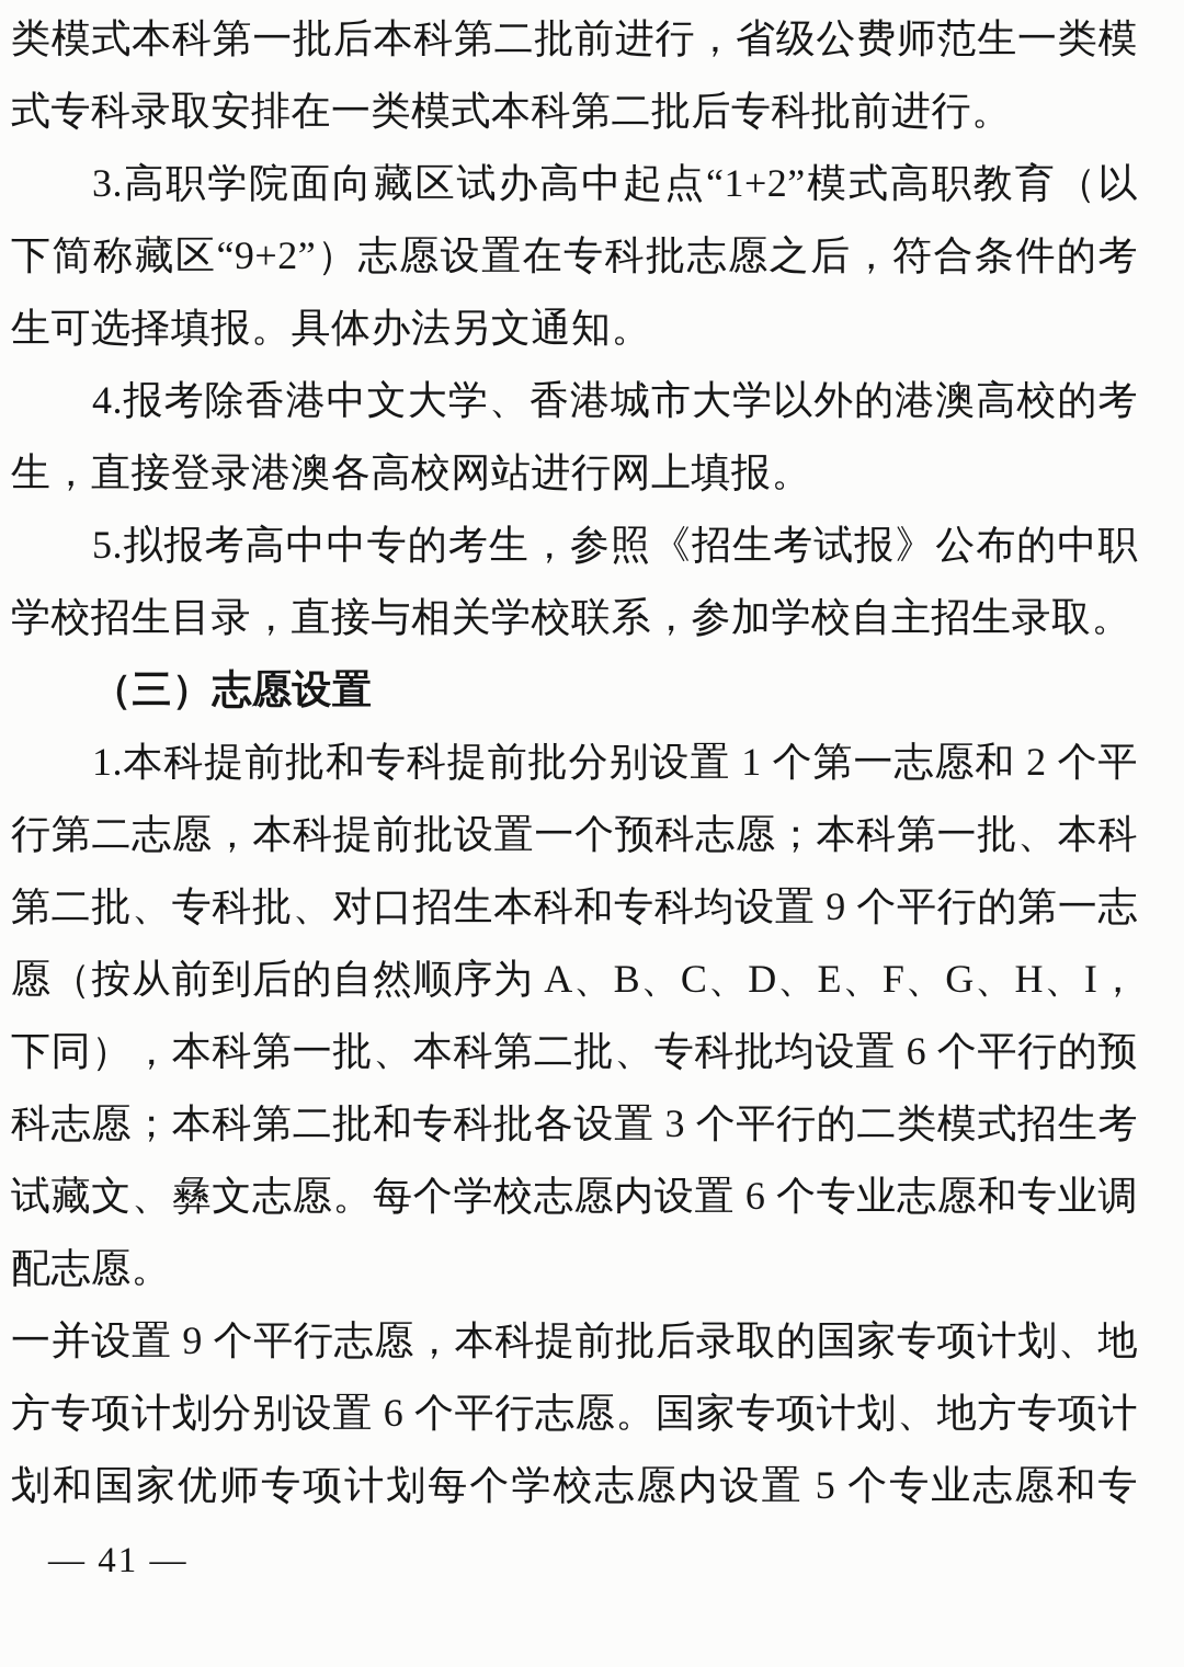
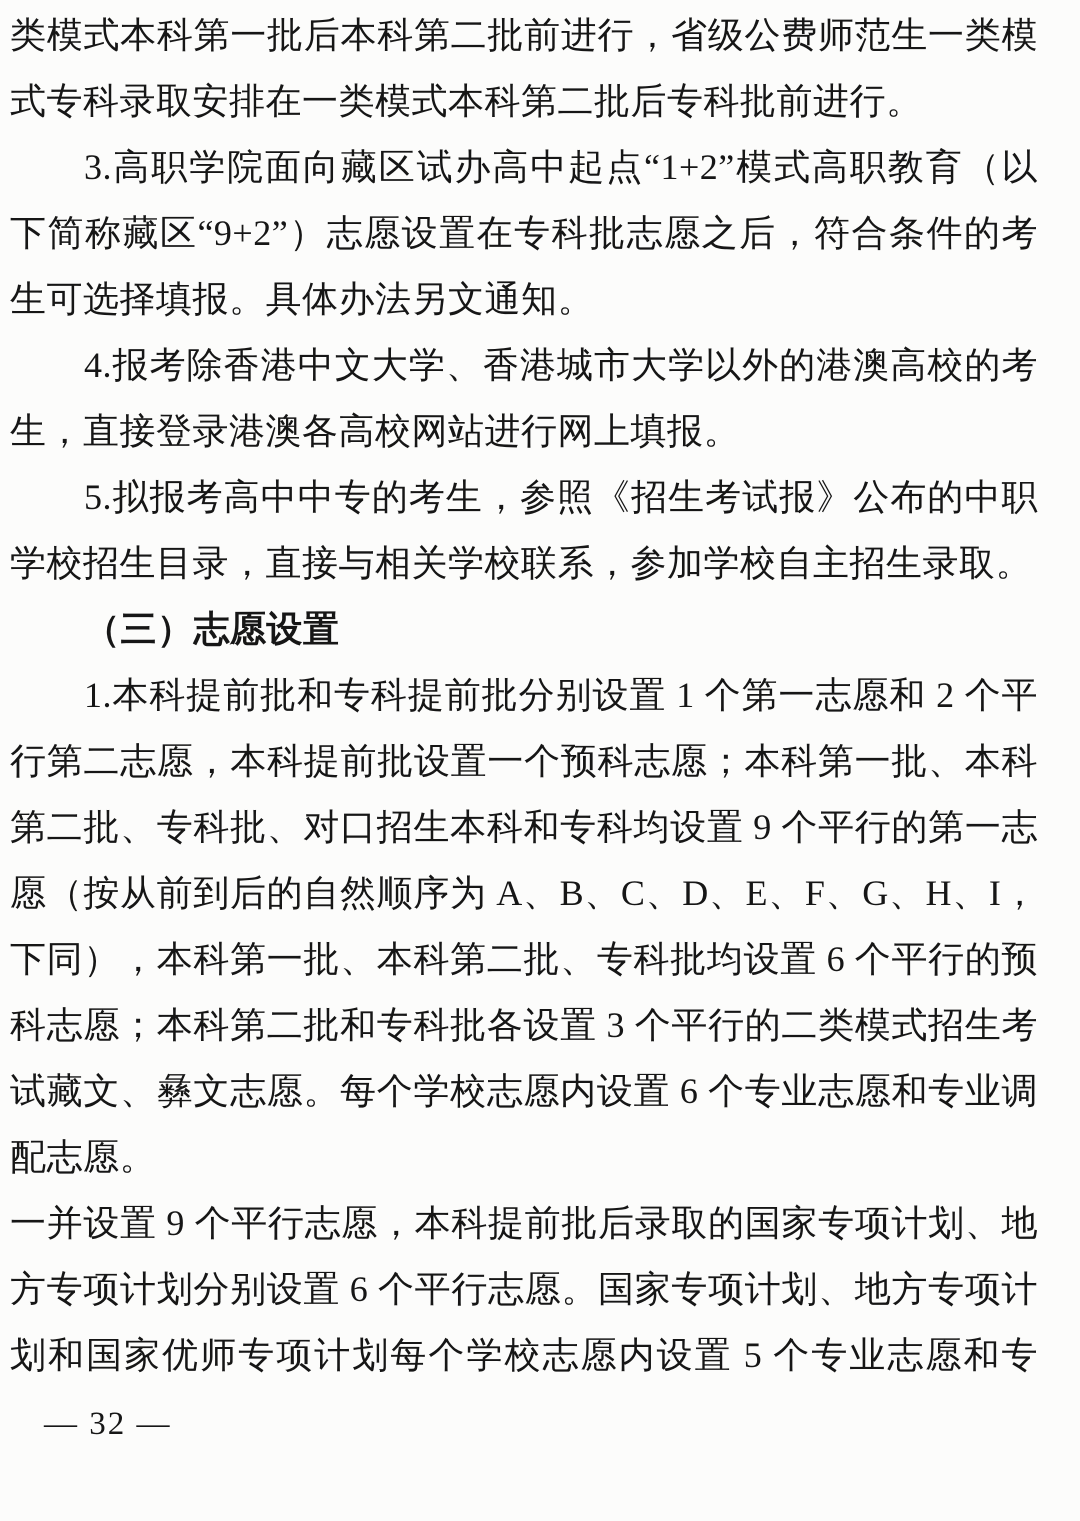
  类模式本科第一批后本科第二批前进行，省级公费师范生一类模
  式专科录取安排在一类模式本科第二批后专科批前进行。
  3.高职学院面向藏区试办高中起点“1+2”模式高职教育（以
  下简称藏区“9+2”）志愿设置在专科批志愿之后，符合条件的考
  生可选择填报。具体办法另文通知。
  4.报考除香港中文大学、香港城市大学以外的港澳高校的考
  生，直接登录港澳各高校网站进行网上填报。
  5.拟报考高中中专的考生，参照《招生考试报》公布的中职
  学校招生目录，直接与相关学校联系，参加学校自主招生录取。
  （三）志愿设置
  1.本科提前批和专科提前批分别设置 1 个第一志愿和 2 个平
  行第二志愿，本科提前批设置一个预科志愿；本科第一批、本科
  第二批、专科批、对口招生本科和专科均设置 9 个平行的第一志
  愿（按从前到后的自然顺序为 A、B、C、D、E、F、G、H、I，
  下同），本科第一批、本科第二批、专科批均设置 6 个平行的预
  科志愿；本科第二批和专科批各设置 3 个平行的二类模式招生考
  试藏文、彝文志愿。每个学校志愿内设置 6 个专业志愿和专业调
  配志愿。
  一并设置 9 个平行志愿，本科提前批后录取的国家专项计划、地
  方专项计划分别设置 6 个平行志愿。国家专项计划、地方专项计
  划和国家优师专项计划每个学校志愿内设置 5 个专业志愿和专
- — 41 —
+ — 32 —
